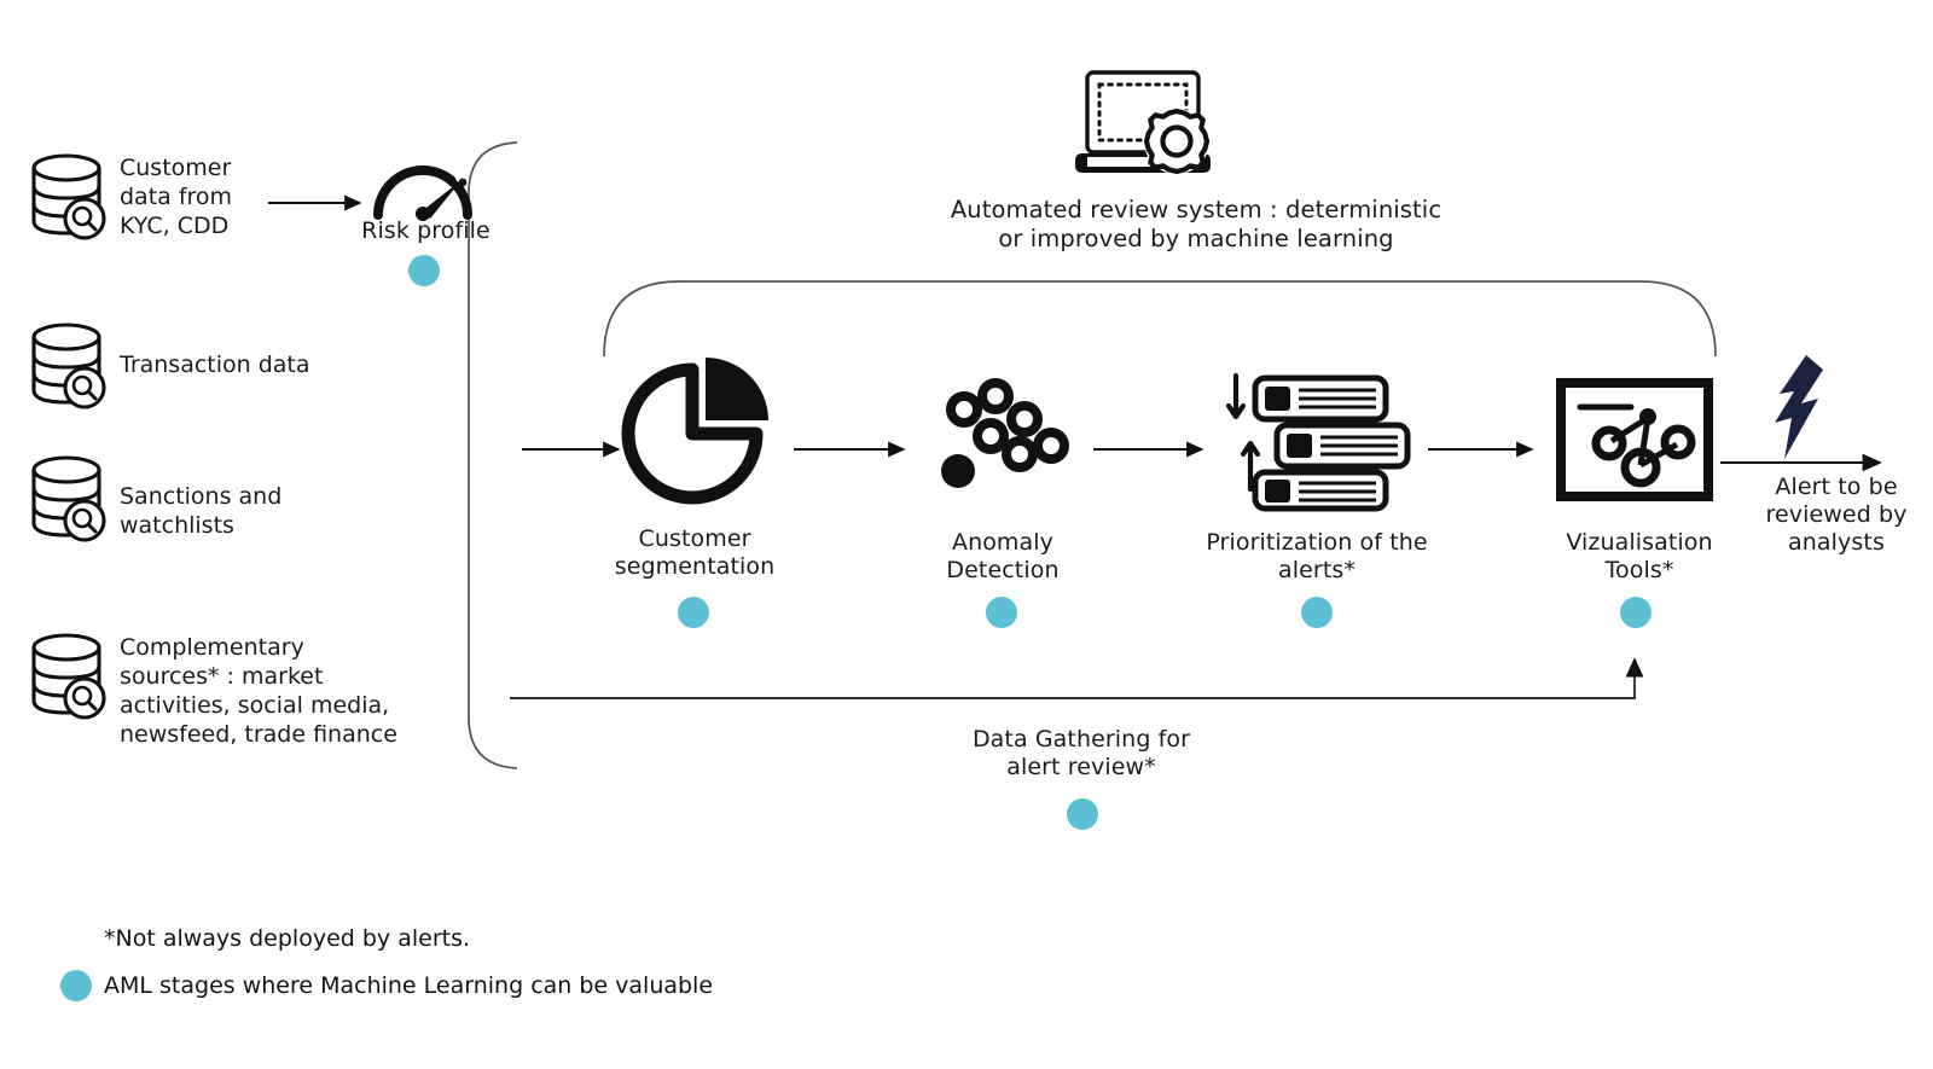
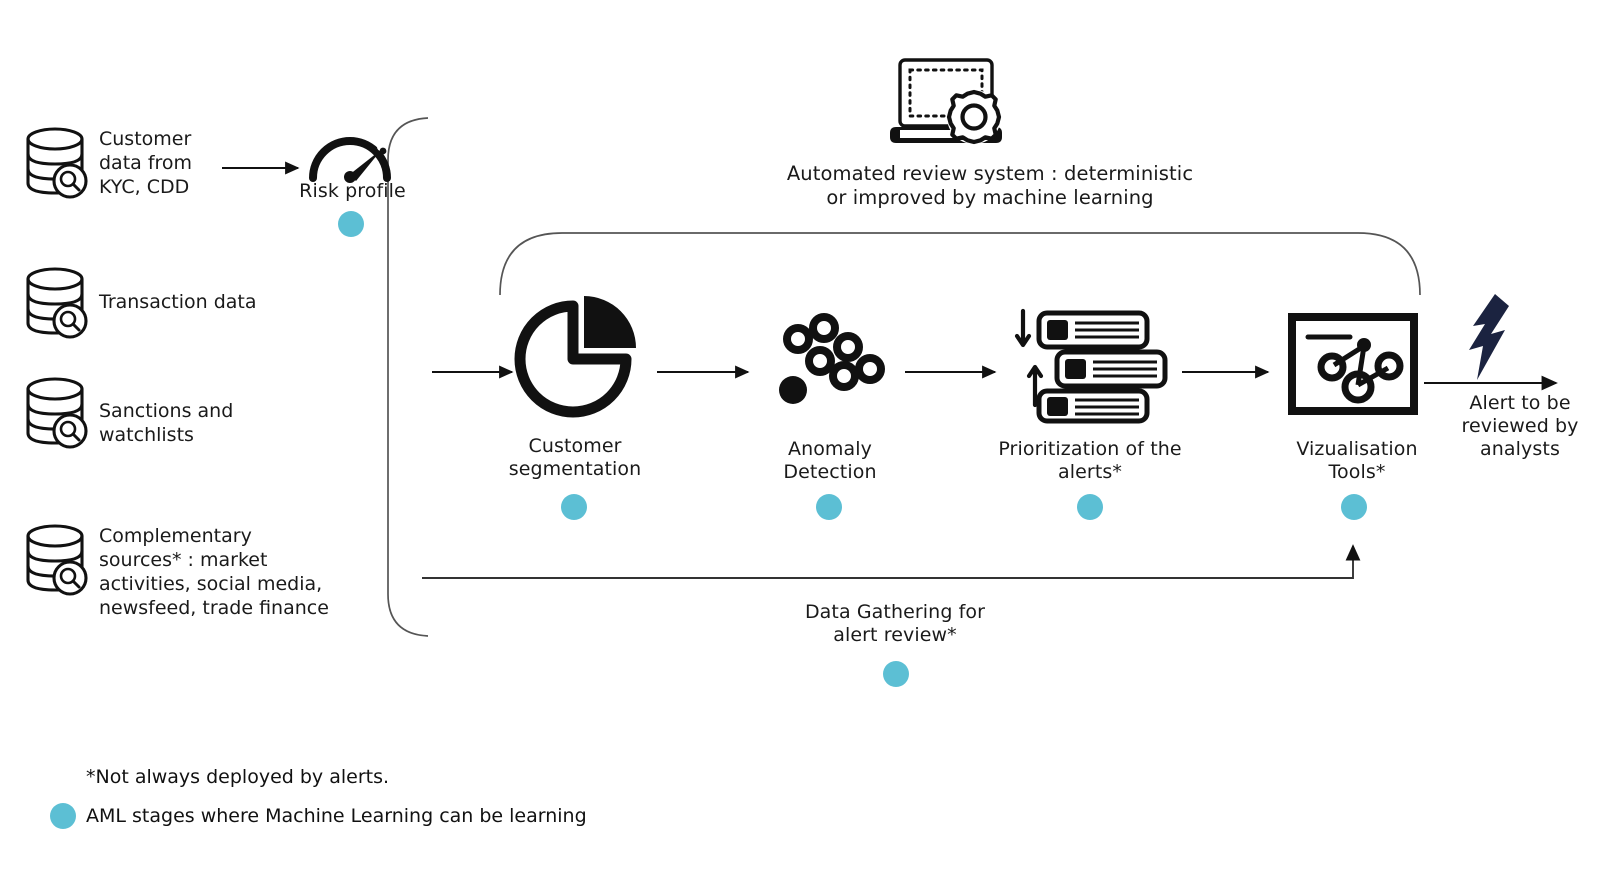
  Customer
  data from
  KYC, CDD
  Transaction data
  Sanctions and
  watchlists
  Complementary
  sources* : market
  activities, social media,
  newsfeed, trade finance
  Risk profile
  Automated review system : deterministic
  or improved by machine learning
  Customer
  segmentation
  Anomaly
  Detection
  Prioritization of the
  alerts*
  Vizualisation
  Tools*
  Data Gathering for
  alert review*
  Alert to be
  reviewed by
  analysts
  *Not always deployed by alerts.
- AML stages where Machine Learning can be valuable
+ AML stages where Machine Learning can be learning
